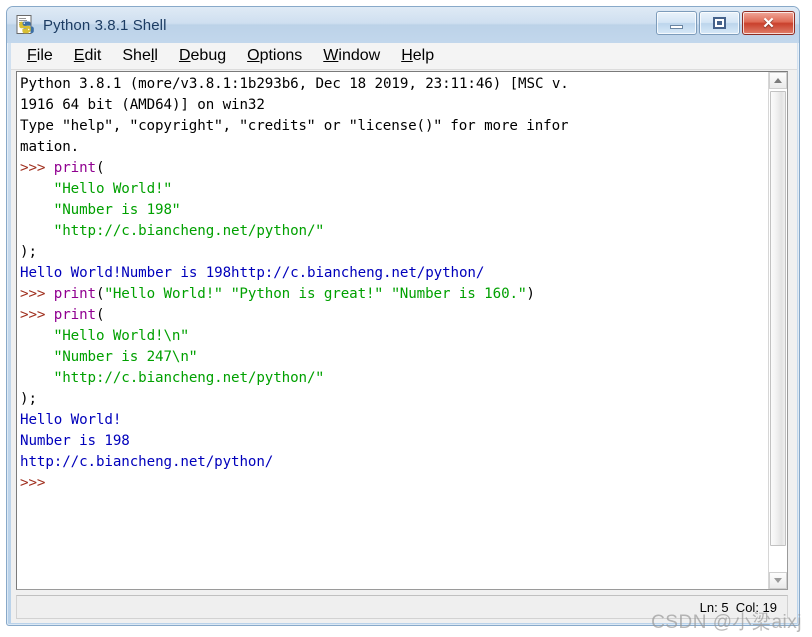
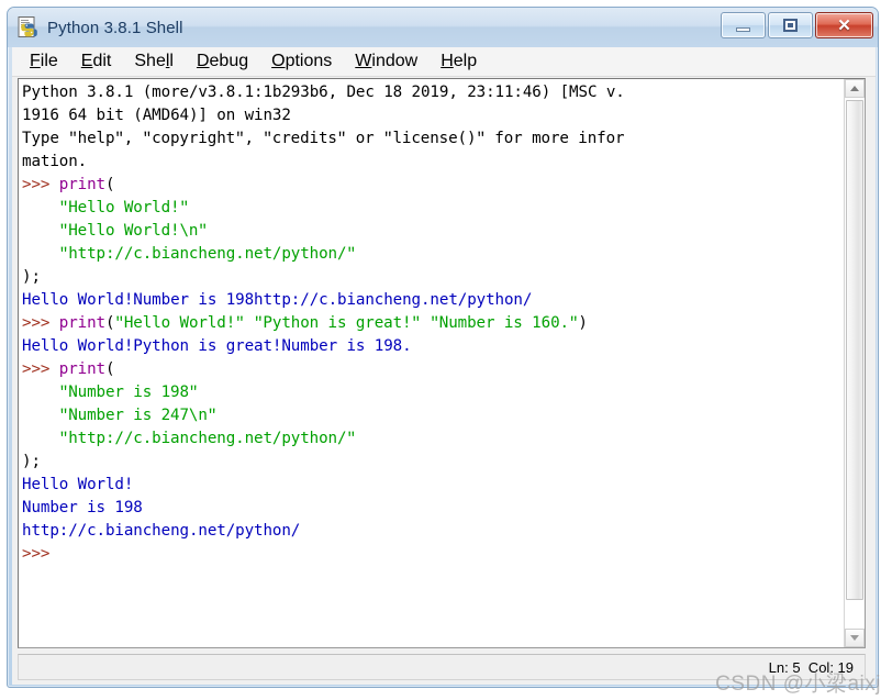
  Python 3.8.1 Shell
  ✕
  File
  Edit
  Shell
  Debug
  Options
  Window
  Help
  Python 3.8.1 (more/v3.8.1:1b293b6, Dec 18 2019, 23:11:46) [MSC v.
  1916 64 bit (AMD64)] on win32
  Type ʺhelpʺ, ʺcopyrightʺ, ʺcreditsʺ or ʺlicense()ʺ for more infor
  mation.
  >>> print(
  ʺHello World!ʺ
- ʺNumber is 198ʺ
+ ʺHello World!\nʺ
  ʺhttp://c.biancheng.net/python/ʺ
  );
  Hello World!Number is 198http://c.biancheng.net/python/
  >>> print(ʺHello World!ʺ ʺPython is great!ʺ ʺNumber is 160.ʺ)
+ Hello World!Python is great!Number is 198.
  >>> print(
- ʺHello World!\nʺ
+ ʺNumber is 198ʺ
  ʺNumber is 247\nʺ
  ʺhttp://c.biancheng.net/python/ʺ
  );
  Hello World!
  Number is 198
  http://c.biancheng.net/python/
  >>>
  Ln: 5 Col: 19
  CSDN @小梁aixj
